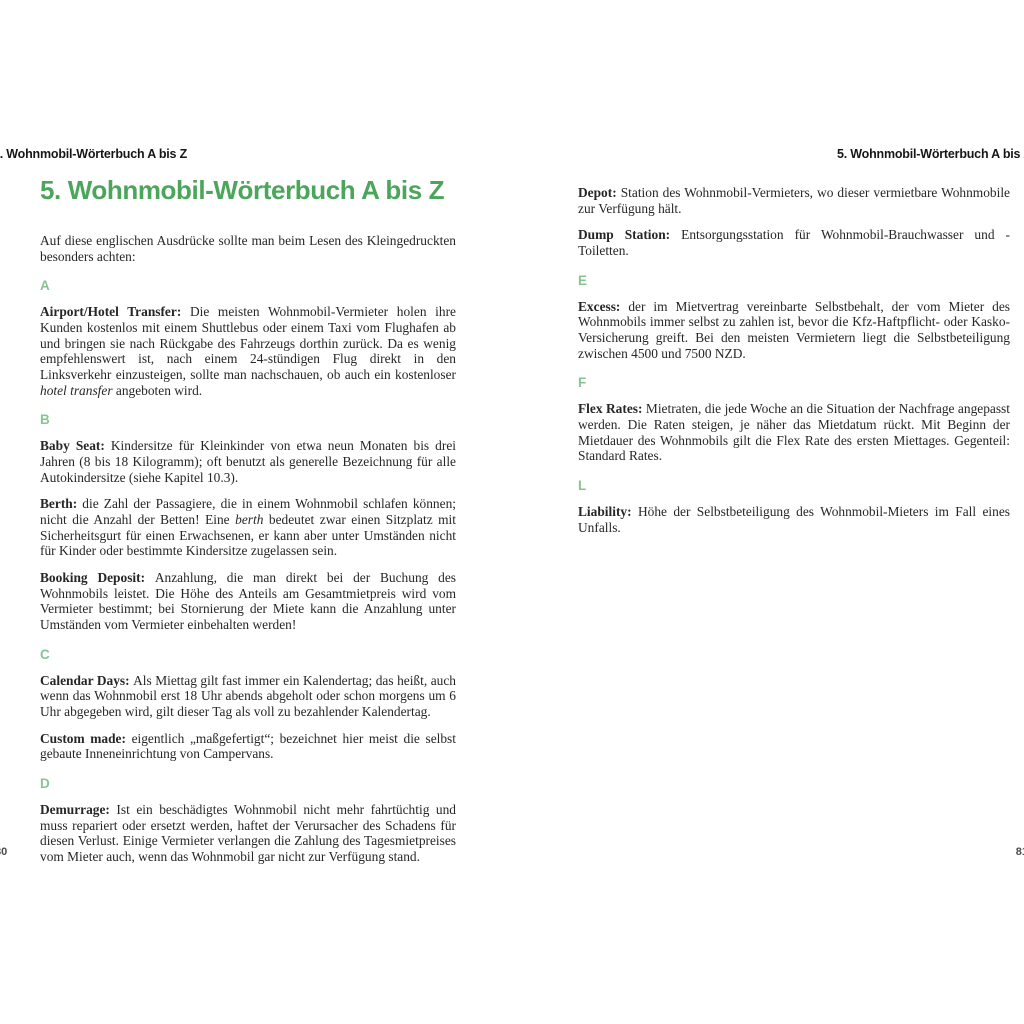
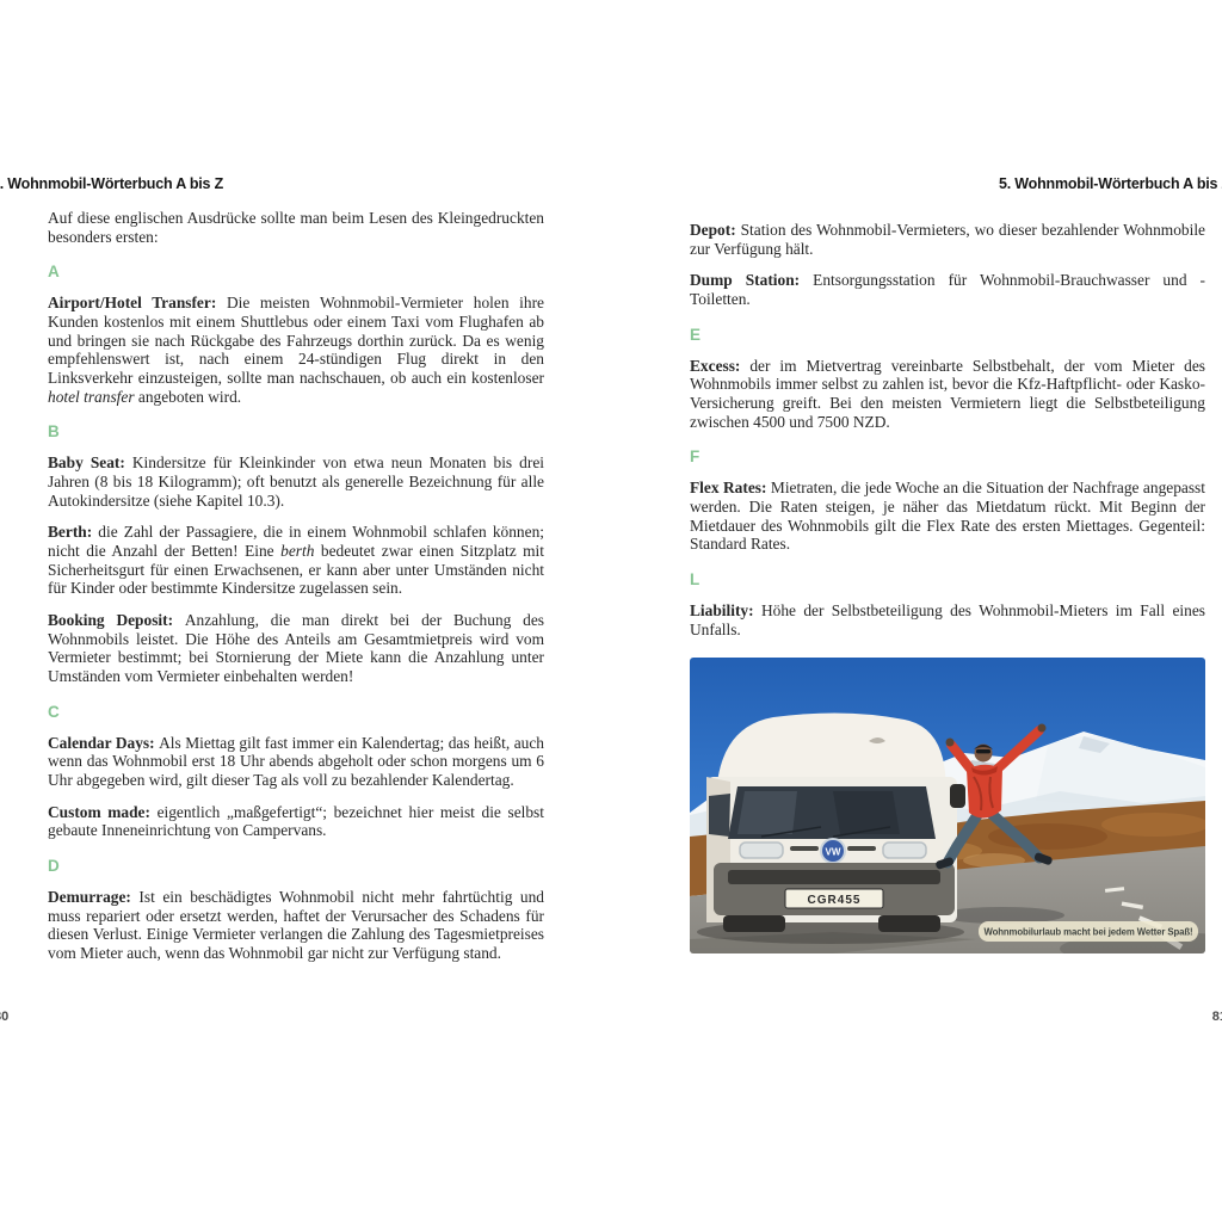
  . Wohnmobil-Wörterbuch A bis Z
  5. Wohnmobil-Wörterbuch A bis
- 5. Wohnmobil-Wörterbuch A bis Z
- Auf diese englischen Ausdrücke sollte man beim Lesen des Kleingedruckten besonders achten:
+ Auf diese englischen Ausdrücke sollte man beim Lesen des Kleingedruckten besonders ersten:
  A
  Airport/Hotel Transfer: Die meisten Wohnmobil-Vermieter holen ihre Kunden kostenlos mit einem Shuttlebus oder einem Taxi vom Flughafen ab und bringen sie nach Rückgabe des Fahrzeugs dorthin zurück. Da es wenig empfehlenswert ist, nach einem 24-stündigen Flug direkt in den Linksverkehr einzusteigen, sollte man nachschauen, ob auch ein kostenloser hotel transfer angeboten wird.
  B
  Baby Seat: Kindersitze für Kleinkinder von etwa neun Monaten bis drei Jahren (8 bis 18 Kilogramm); oft benutzt als generelle Bezeichnung für alle Autokindersitze (siehe Kapitel 10.3).
  Berth: die Zahl der Passagiere, die in einem Wohnmobil schlafen können; nicht die Anzahl der Betten! Eine berth bedeutet zwar einen Sitzplatz mit Sicherheitsgurt für einen Erwachsenen, er kann aber unter Umständen nicht für Kinder oder bestimmte Kindersitze zugelassen sein.
  Booking Deposit: Anzahlung, die man direkt bei der Buchung des Wohnmobils leistet. Die Höhe des Anteils am Gesamtmietpreis wird vom Vermieter bestimmt; bei Stornierung der Miete kann die Anzahlung unter Umständen vom Vermieter einbehalten werden!
  C
  Calendar Days: Als Miettag gilt fast immer ein Kalendertag; das heißt, auch wenn das Wohnmobil erst 18 Uhr abends abgeholt oder schon morgens um 6 Uhr abgegeben wird, gilt dieser Tag als voll zu bezahlender Kalendertag.
  Custom made: eigentlich „maßgefertigt“; bezeichnet hier meist die selbst gebaute Inneneinrichtung von Campervans.
  D
  Demurrage: Ist ein beschädigtes Wohnmobil nicht mehr fahrtüchtig und muss repariert oder ersetzt werden, haftet der Verursacher des Schadens für diesen Verlust. Einige Vermieter verlangen die Zahlung des Tagesmietpreises vom Mieter auch, wenn das Wohnmobil gar nicht zur Verfügung stand.
- Depot: Station des Wohnmobil-Vermieters, wo dieser vermietbare Wohnmobile zur Verfügung hält.
+ Depot: Station des Wohnmobil-Vermieters, wo dieser bezahlender Wohnmobile zur Verfügung hält.
  Dump Station: Entsorgungsstation für Wohnmobil-Brauchwasser und -Toiletten.
  E
  Excess: der im Mietvertrag vereinbarte Selbstbehalt, der vom Mieter des Wohnmobils immer selbst zu zahlen ist, bevor die Kfz-Haftpflicht- oder Kasko-Versicherung greift. Bei den meisten Vermietern liegt die Selbstbeteiligung zwischen 4500 und 7500 NZD.
  F
  Flex Rates: Mietraten, die jede Woche an die Situation der Nachfrage angepasst werden. Die Raten steigen, je näher das Mietdatum rückt. Mit Beginn der Mietdauer des Wohnmobils gilt die Flex Rate des ersten Miettages. Gegenteil: Standard Rates.
  L
  Liability: Höhe der Selbstbeteiligung des Wohnmobil-Mieters im Fall eines Unfalls.
+ VW
+ CGR455
+ Wohnmobilurlaub macht bei jedem Wetter Spaß!
